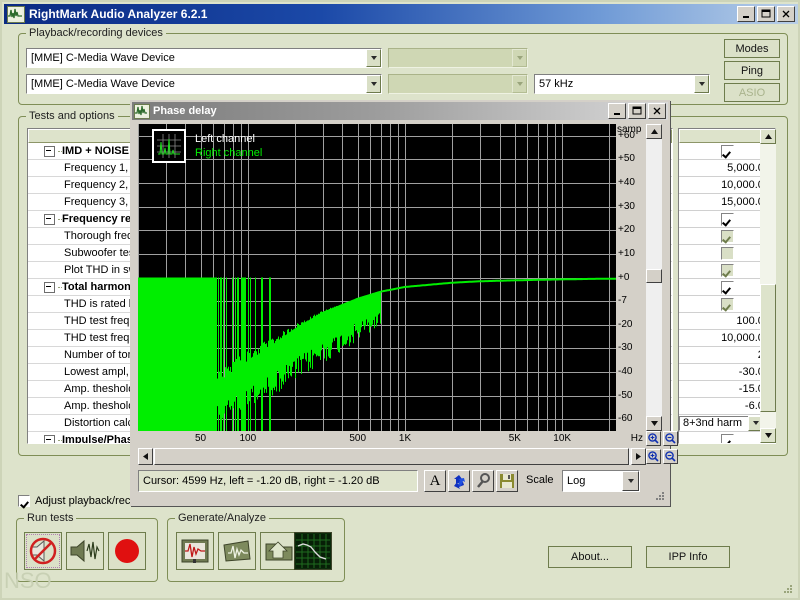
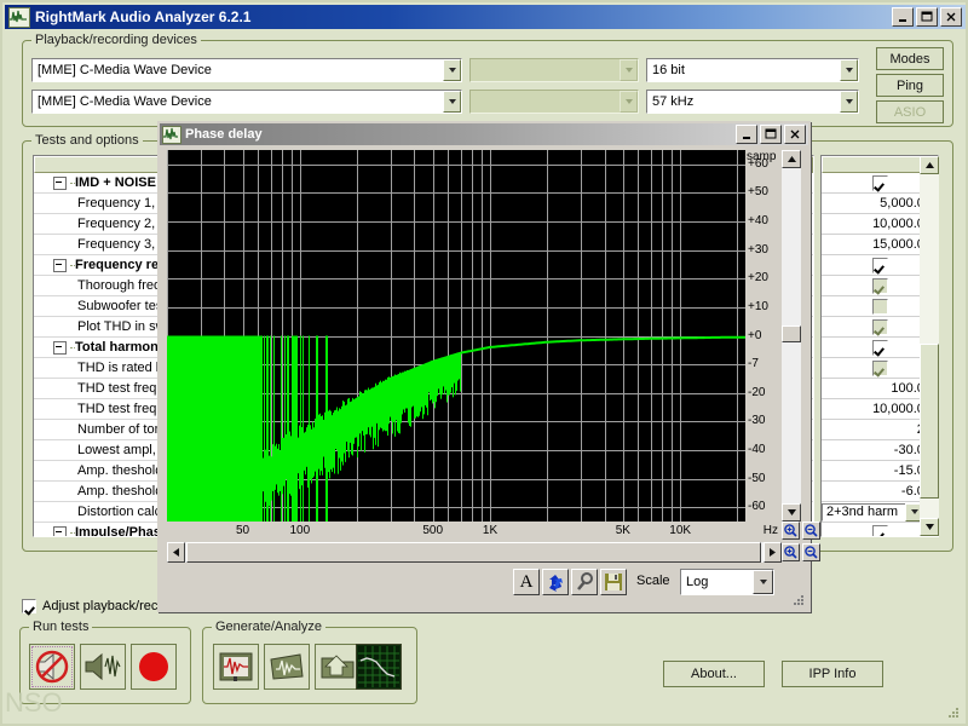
  RightMark Audio Analyzer 6.2.1
  Playback/recording devices
  [MME] C-Media Wave Device
  [MME] C-Media Wave Device
+ 16 bit
  57 kHz
  Modes
  Ping
  ASIO
  Tests and options
  IMD + NOISE
  Frequency 1,
  Frequency 2,
  Frequency 3,
  Frequency re
  Thorough fre
  Subwoofer te
  Plot THD in s
  Total harmon
  THD is rated
  THD test freq
  THD test freq
  Number of to
  Lowest ampl,
  Amp. theshol
  Amp. theshol
  Distortion cal
  Impulse/Pha
  5,000.
  10,000.
  15,000.
  10,000.
- 8+3nd harm
+ 2+3nd harm
  Adjust playback/rec
  Run tests
  Generate/Analyze
  About...
  IPP Info
  NSO
  Phase delay
- Left channel
- Right channel
  +60
  +50
  +40
  +30
  +20
  +10
  +0
  -7
  -20
  -30
  -40
  -50
  -60
  samp
  50
  100
  500
  1K
  5K
  10K
  Hz
- Cursor: 4599 Hz, left = -1.20 dB, right = -1.20 dB
  A
  Scale
  Log
